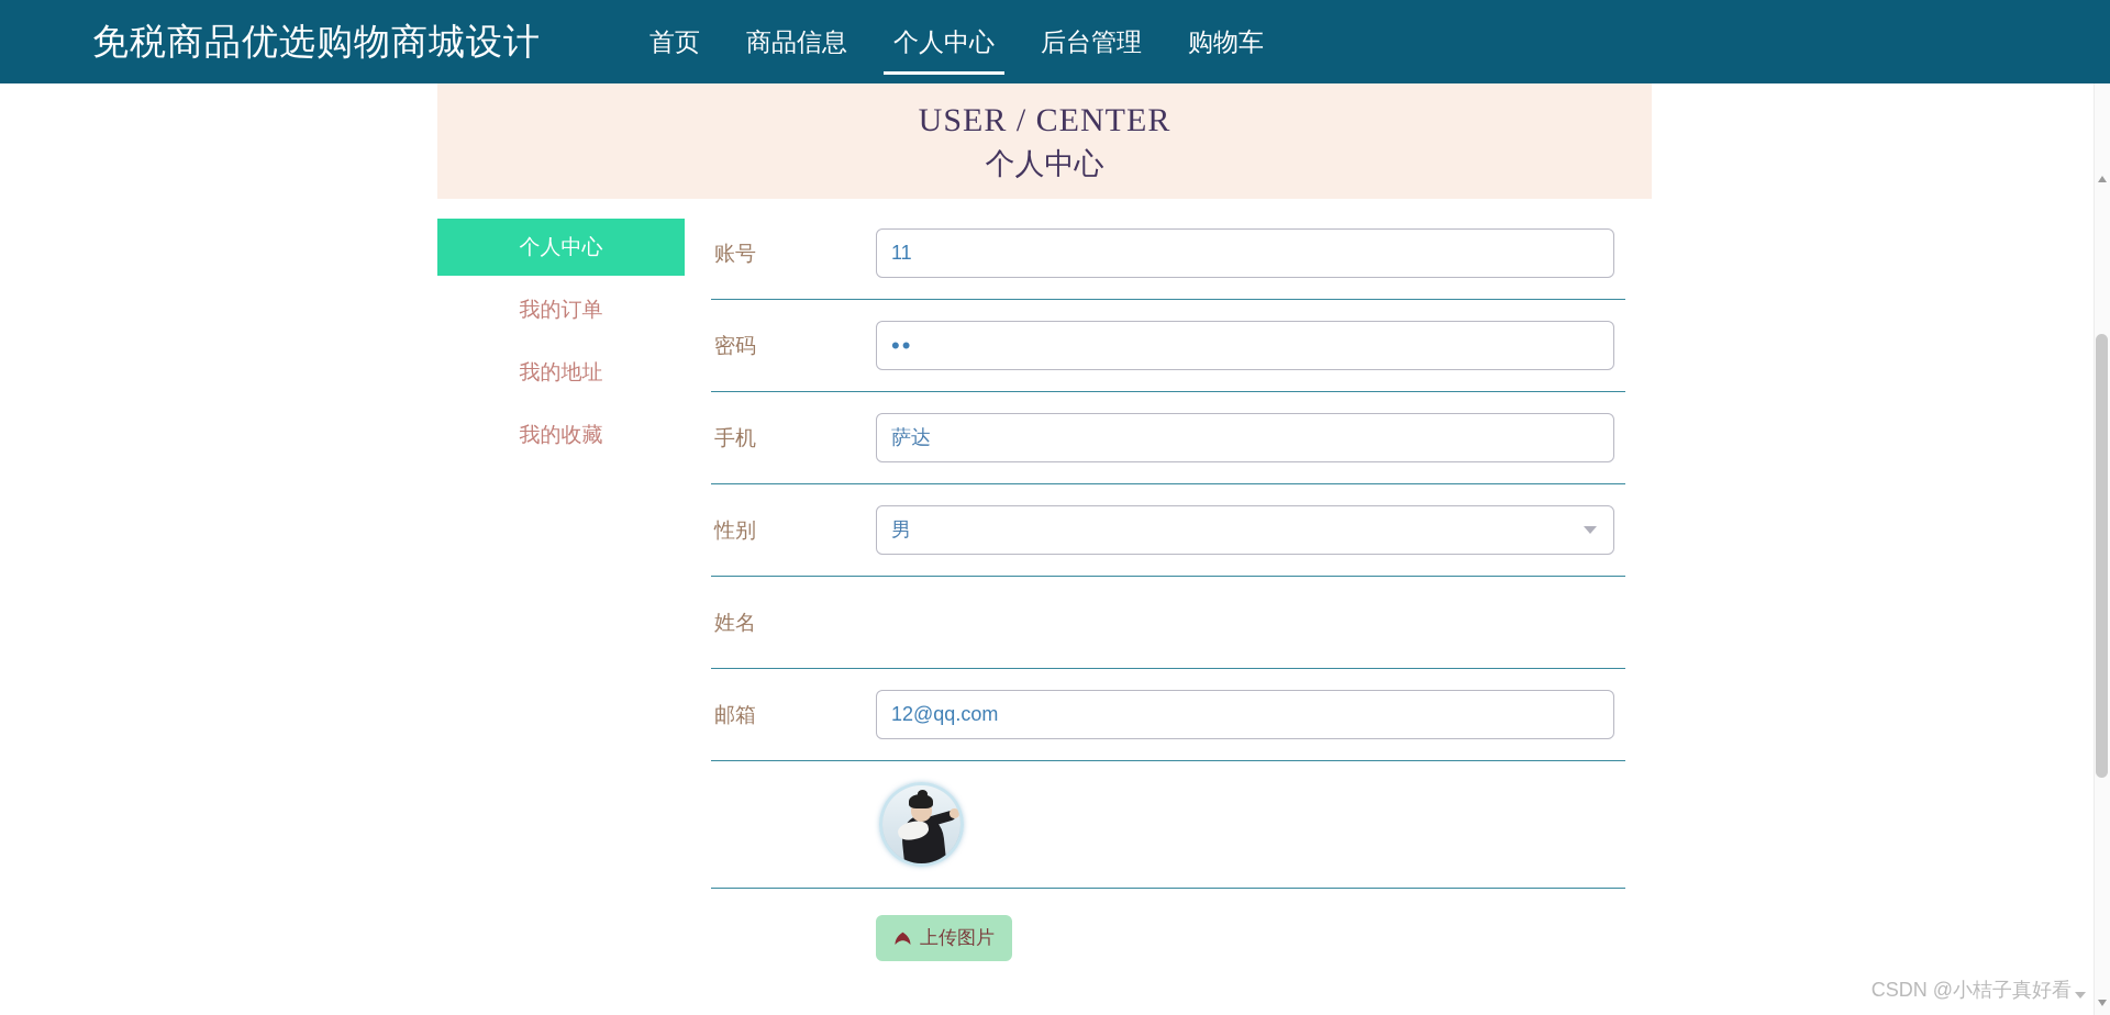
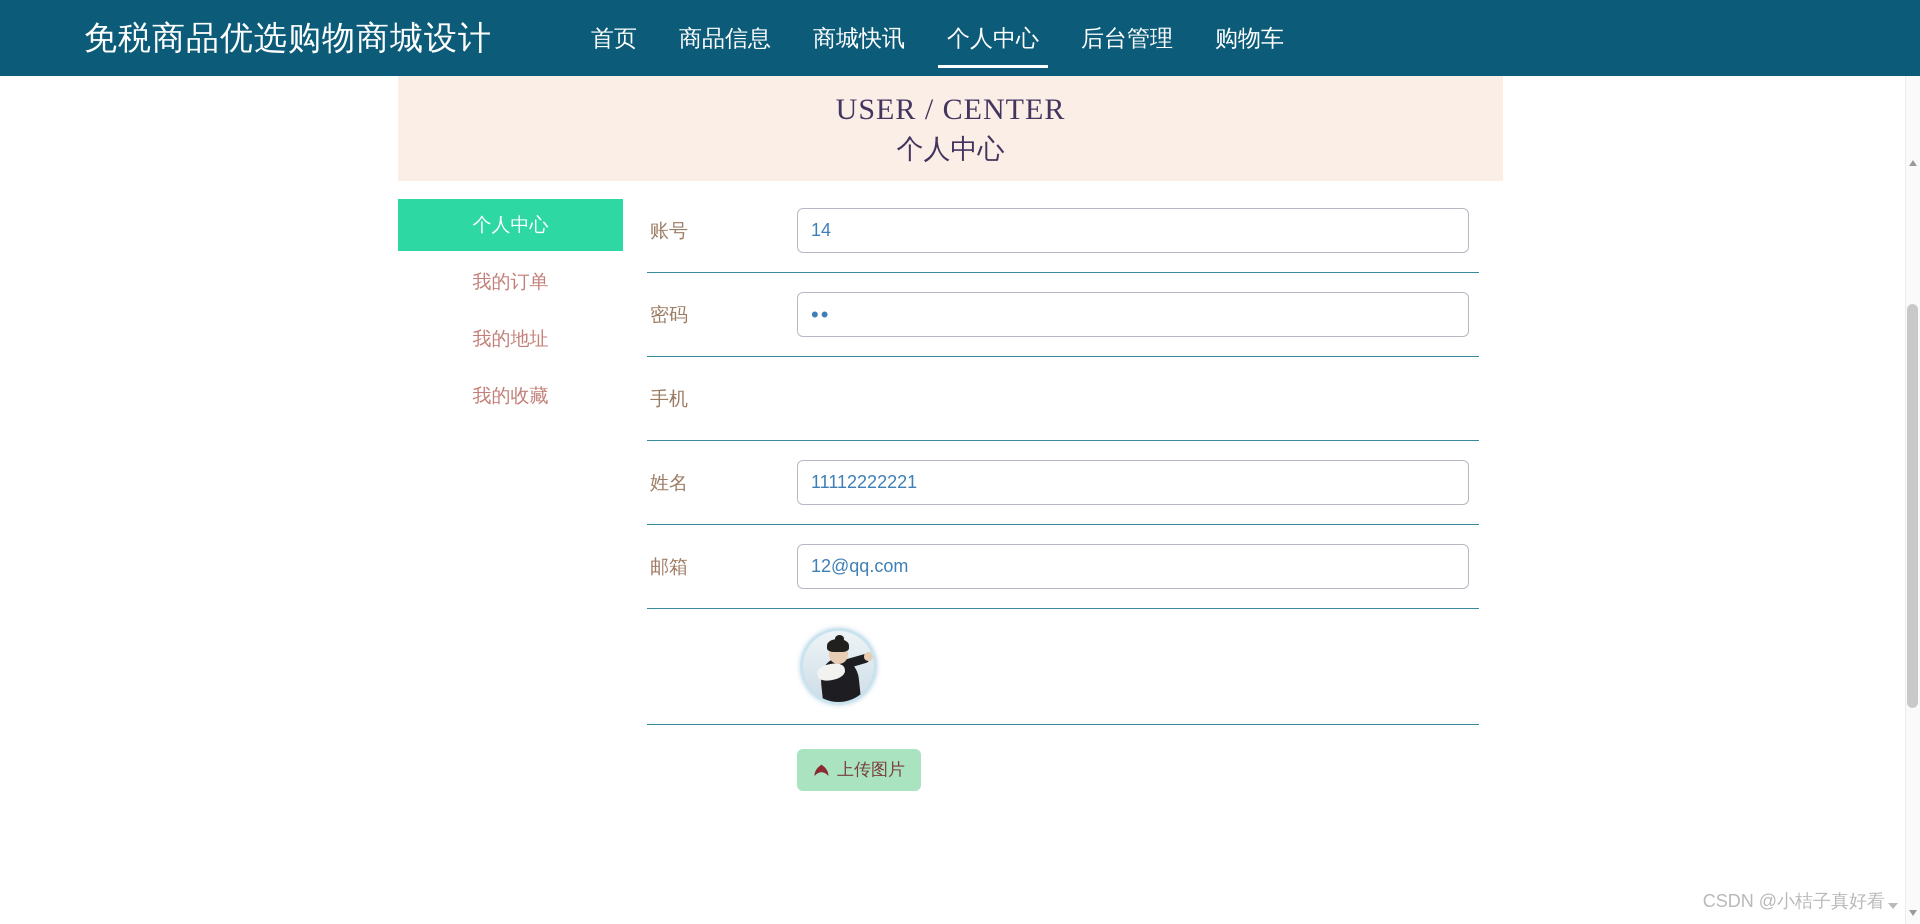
  免税商品优选购物商城设计
  首页
  商品信息
+ 商城快讯
  个人中心
  后台管理
  购物车
  USER / CENTER
  个人中心
  个人中心
  我的订单
  我的地址
  我的收藏
  账号
- 11
+ 14
  密码
  ••
  手机
- 萨达
- 性别
- 男
  姓名
+ 11112222221
  邮箱
  12@qq.com
  上传图片
  CSDN @小桔子真好看
